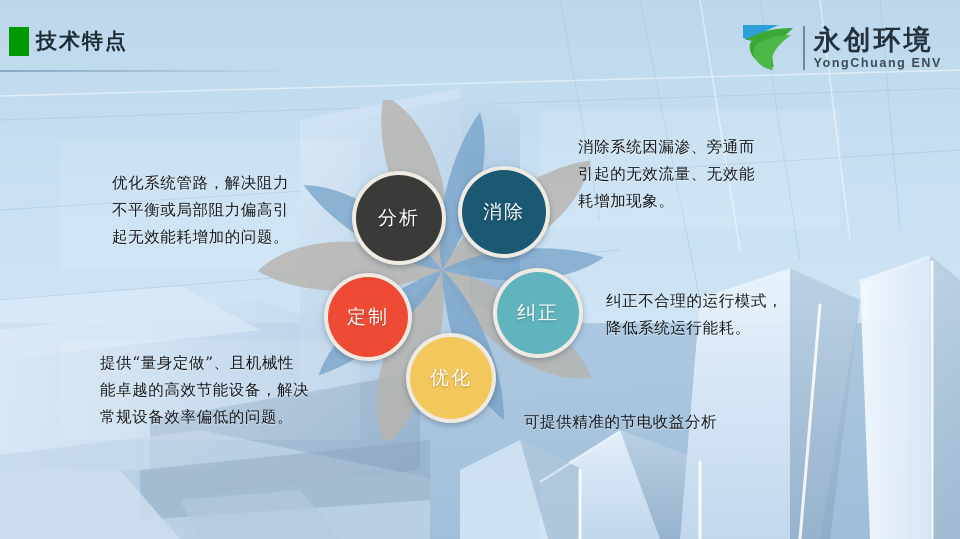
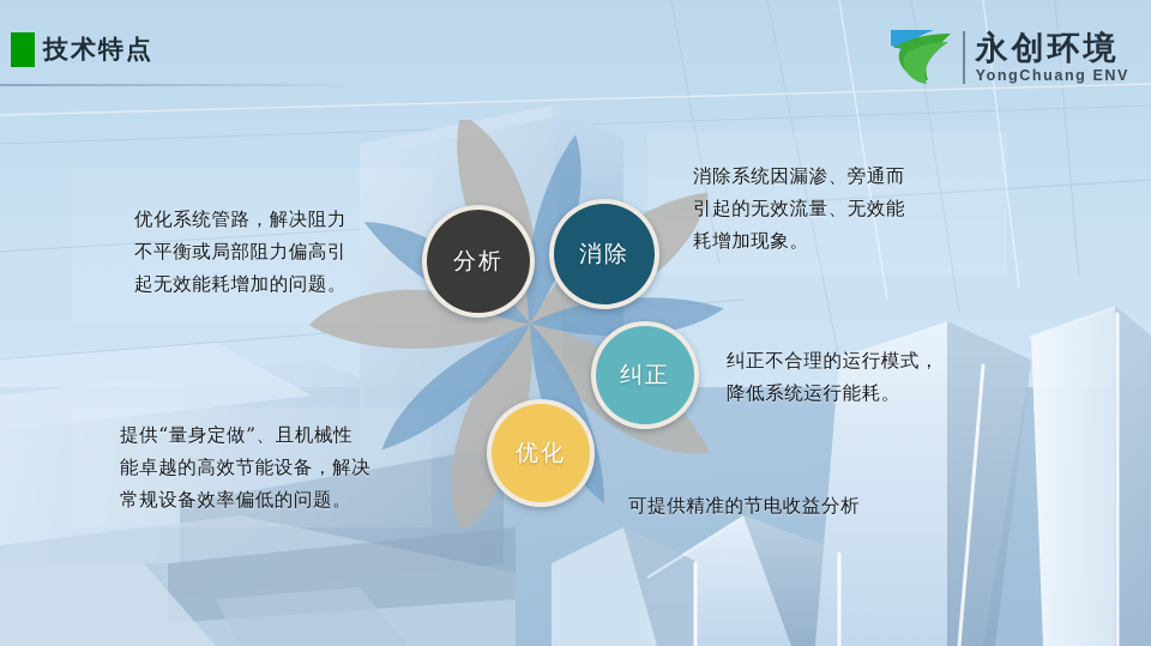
  技术特点
  永创环境
  YongChuang ENV
  分析
  消除
- 定制
  纠正
  优化
  优化系统管路，解决阻力
  不平衡或局部阻力偏高引
  起无效能耗增加的问题。
  消除系统因漏渗、旁通而
  引起的无效流量、无效能
  耗增加现象。
  纠正不合理的运行模式，
  降低系统运行能耗。
  提供“量身定做”、且机械性
  能卓越的高效节能设备，解决
  常规设备效率偏低的问题。
  可提供精准的节电收益分析
